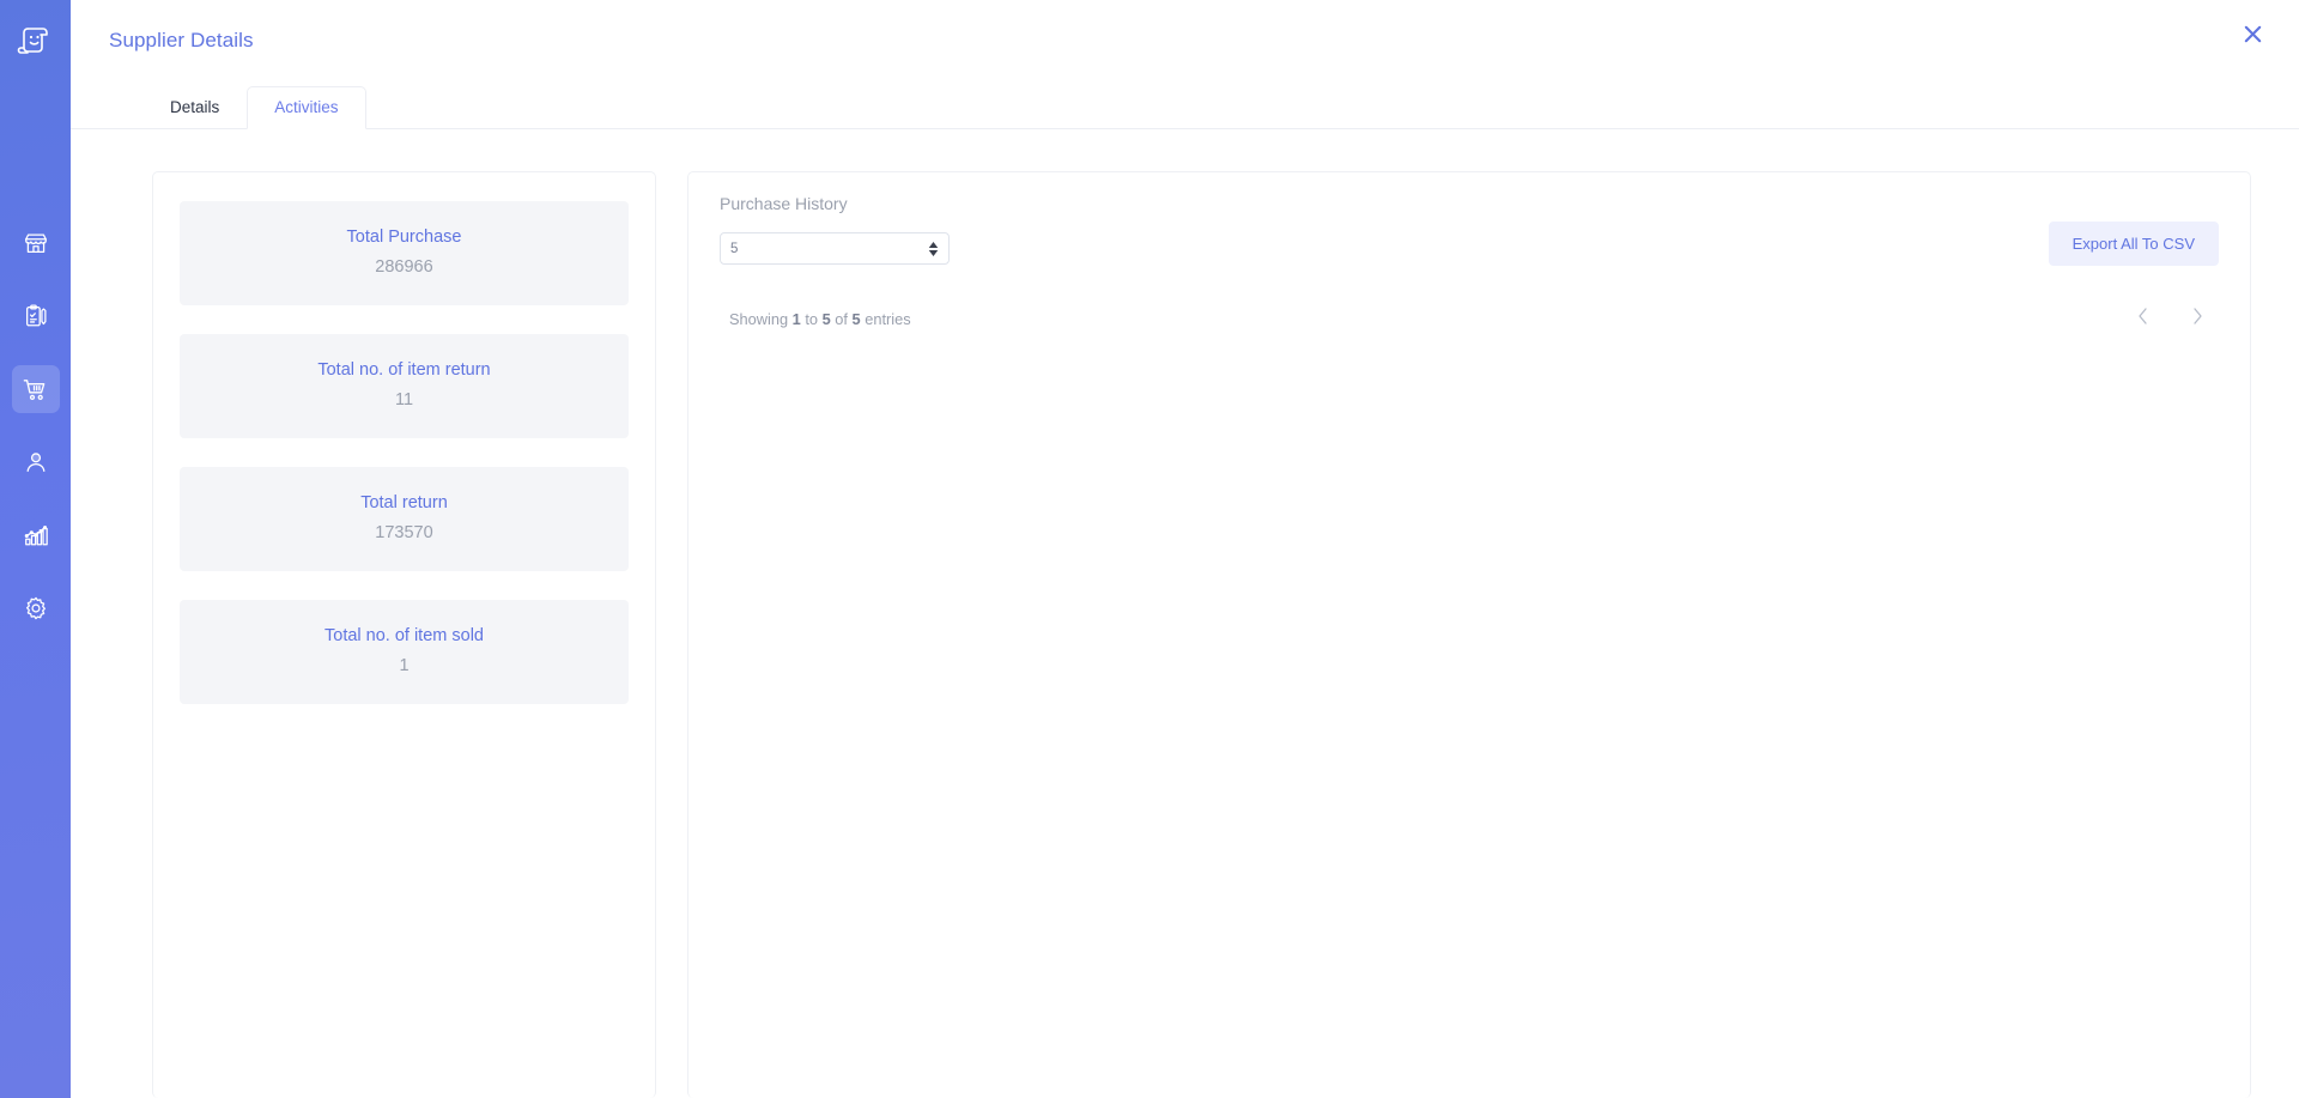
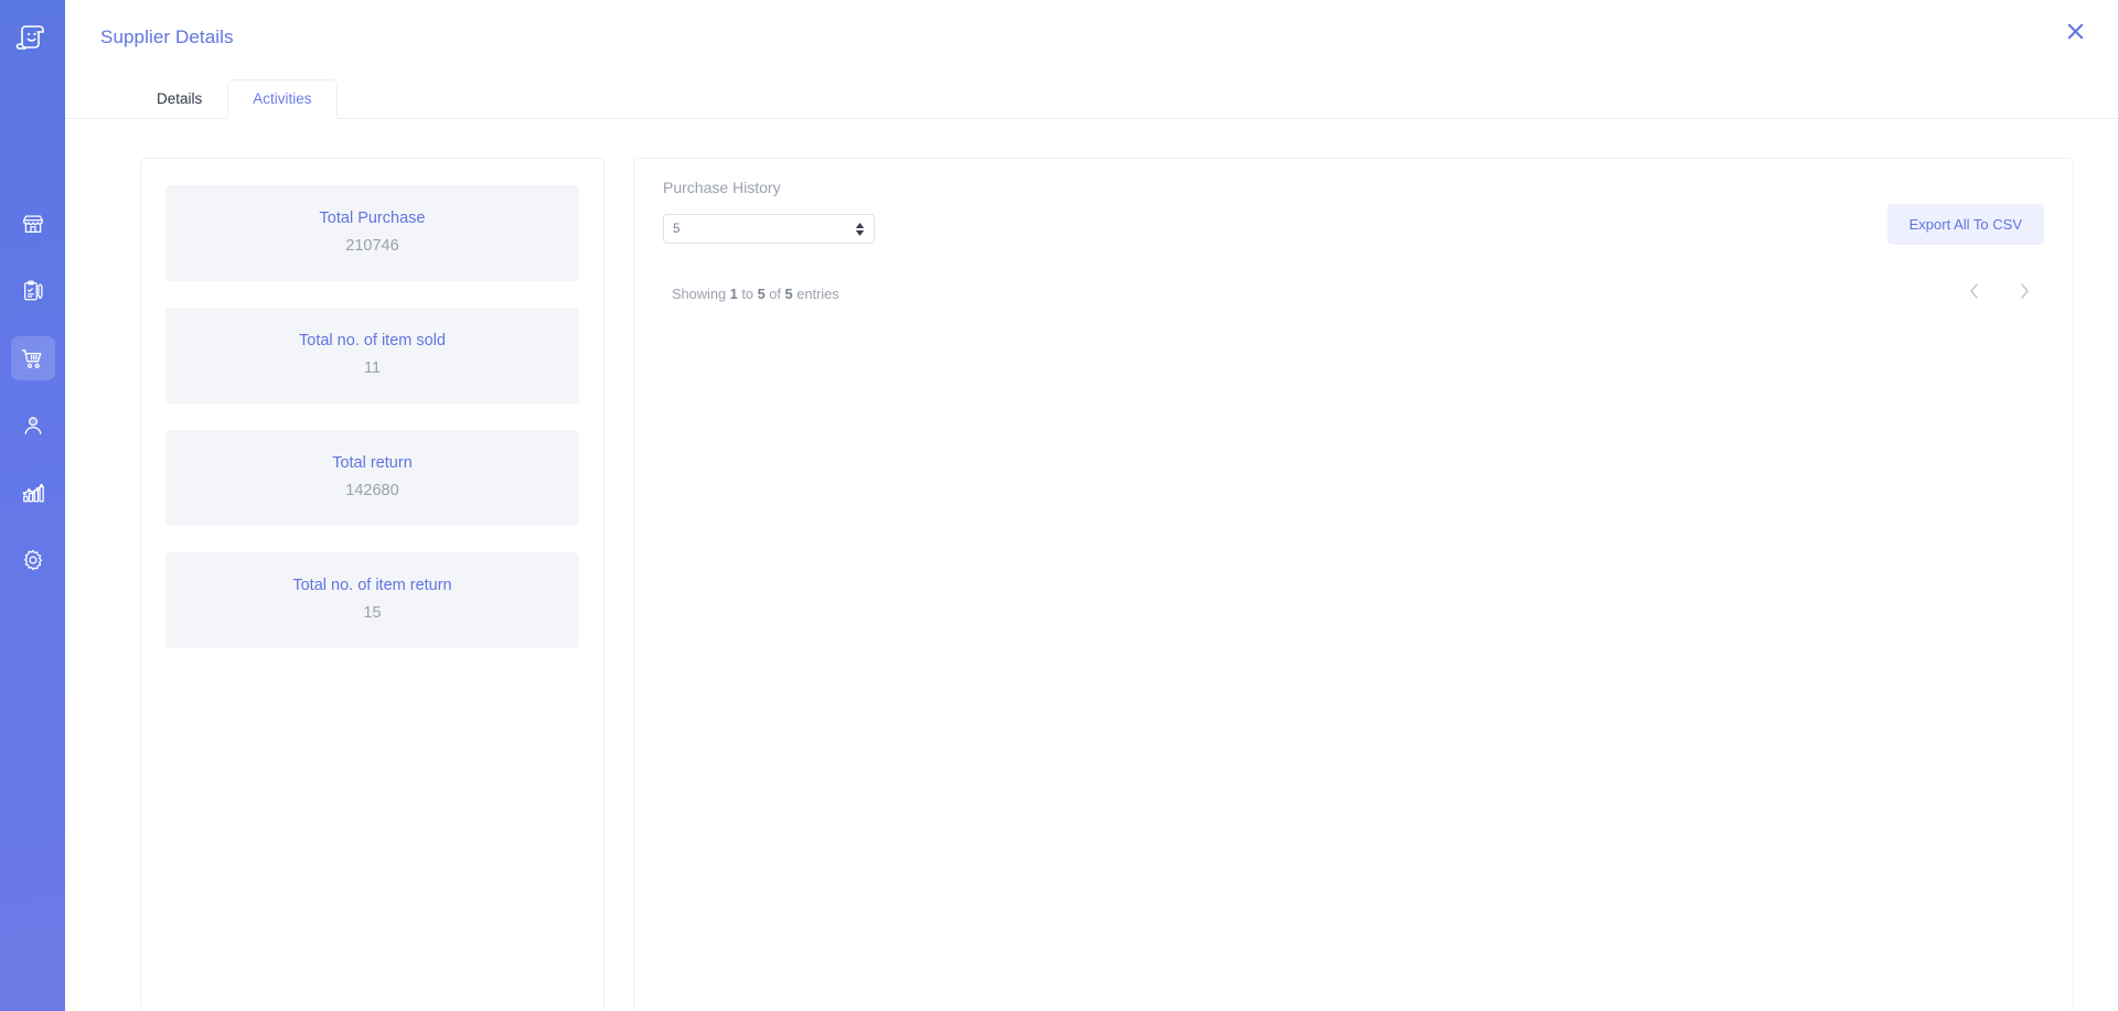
  Supplier Details
  Details
  Activities
  Total Purchase
- 286966
+ 210746
- Total no. of item return
+ Total no. of item sold
  11
  Total return
- 173570
+ 142680
- Total no. of item sold
+ Total no. of item return
- 1
+ 15
  Purchase History
  5
  Export All To CSV
  Showing 1 to 5 of 5 entries
